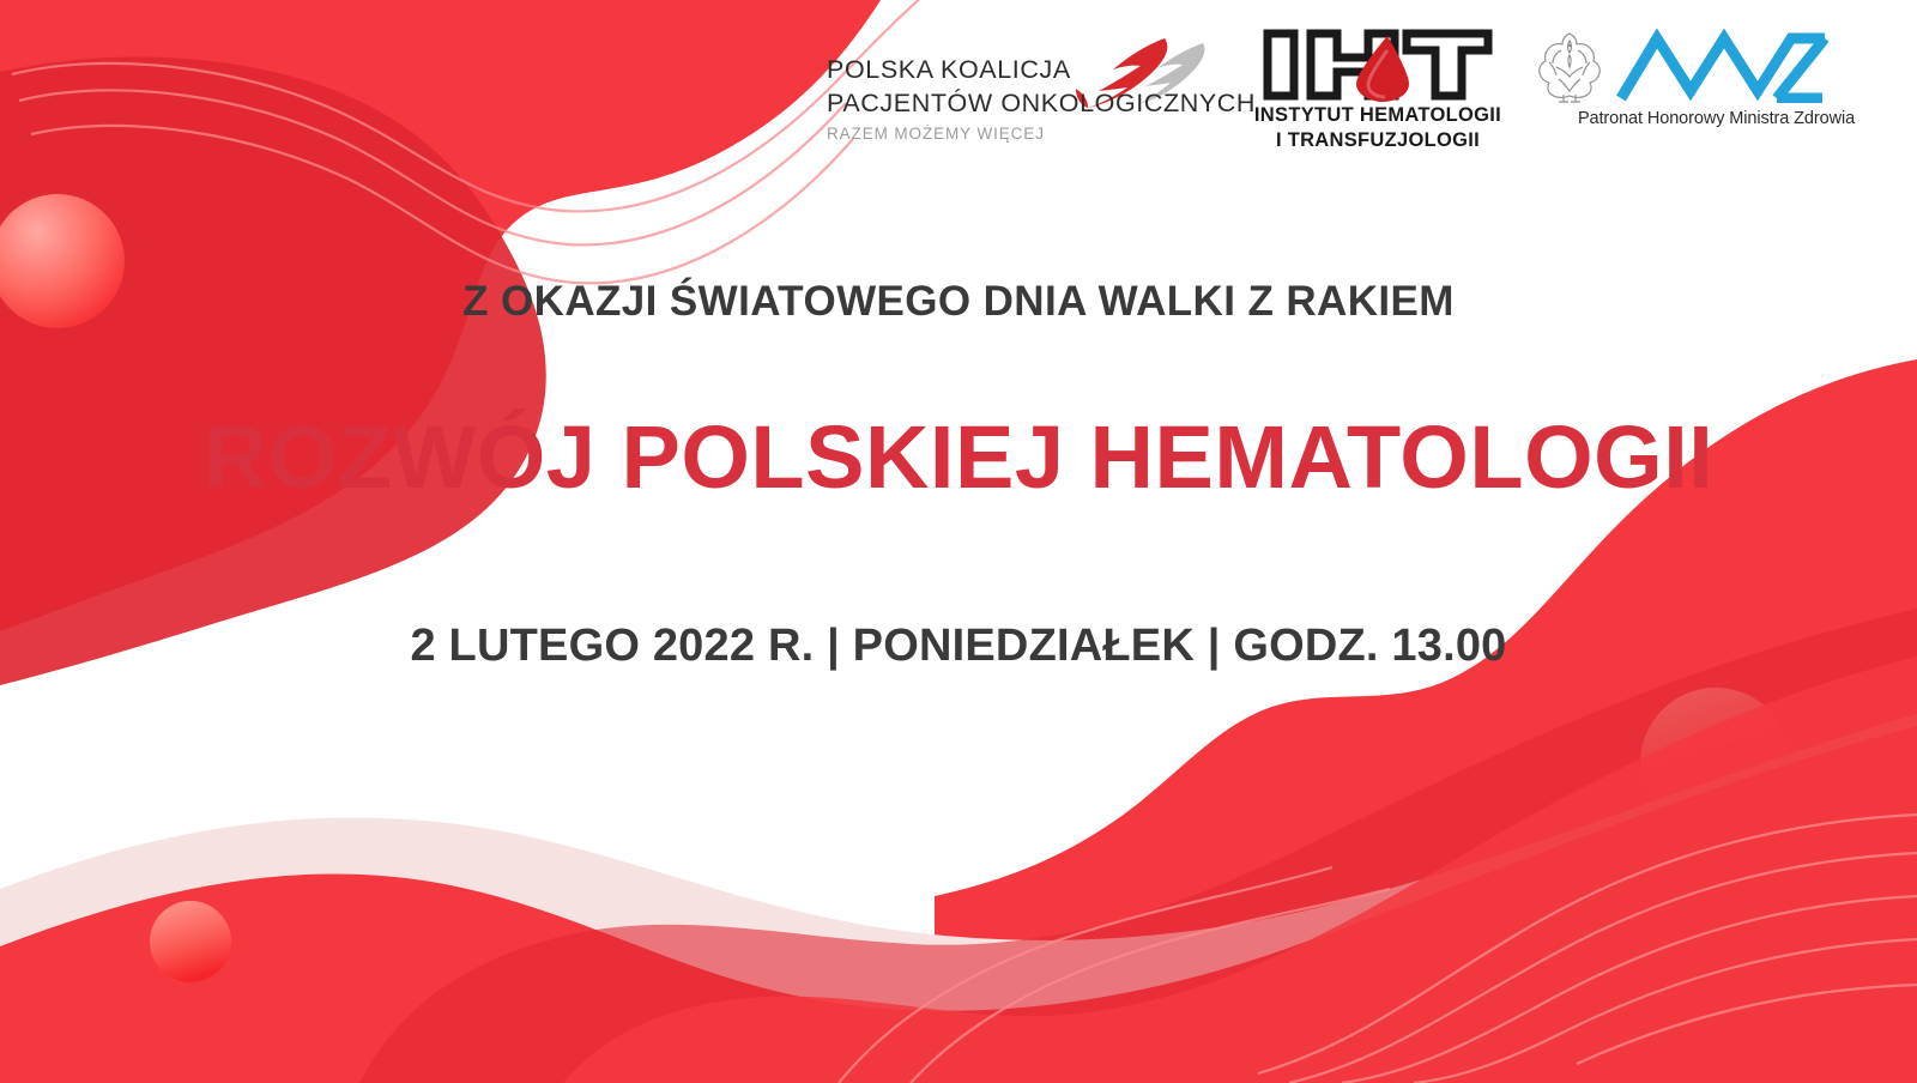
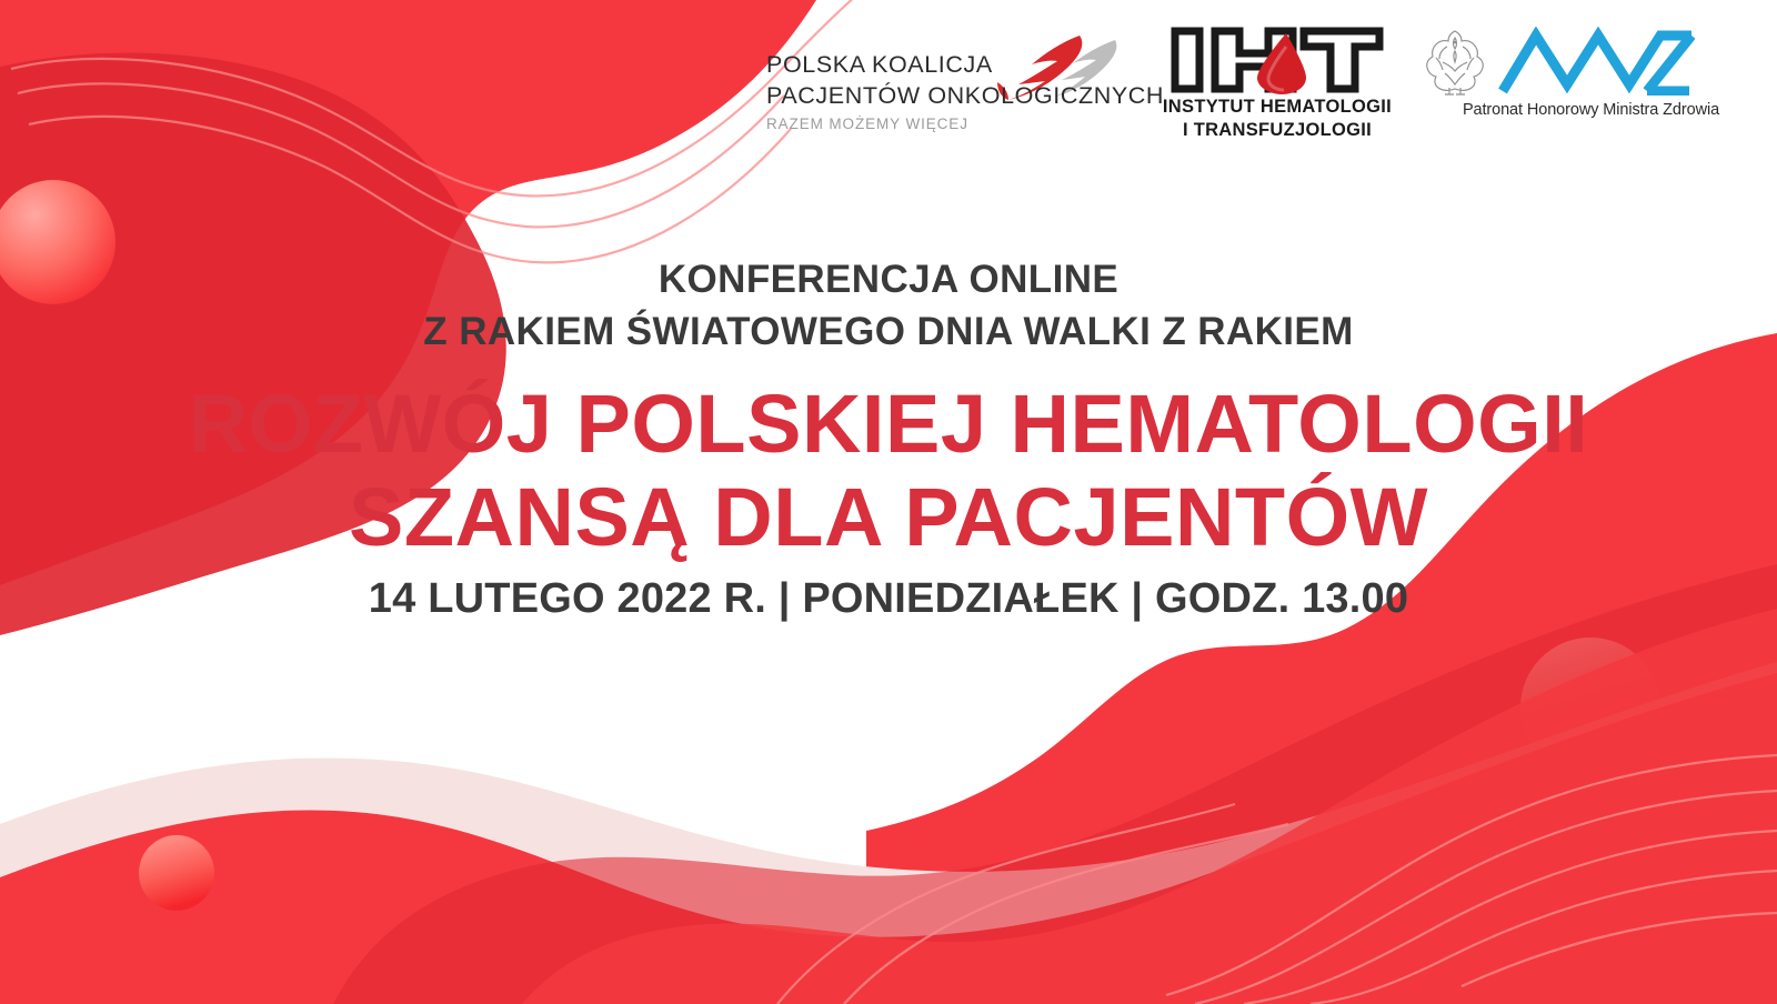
  POLSKA KOALICJA
  PACJENTÓW ONKOLOGICZNYCH
  RAZEM MOŻEMY WIĘCEJ
  INSTYTUT HEMATOLOGII
  I TRANSFUZJOLOGII
  Patronat Honorowy Ministra Zdrowia
+ KONFERENCJA ONLINE
- Z OKAZJI ŚWIATOWEGO DNIA WALKI Z RAKIEM
+ Z RAKIEM ŚWIATOWEGO DNIA WALKI Z RAKIEM
  ROZWÓJ POLSKIEJ HEMATOLOGII
+ SZANSĄ DLA PACJENTÓW
- 2 LUTEGO 2022 R. | PONIEDZIAŁEK | GODZ. 13.00
+ 14 LUTEGO 2022 R. | PONIEDZIAŁEK | GODZ. 13.00
